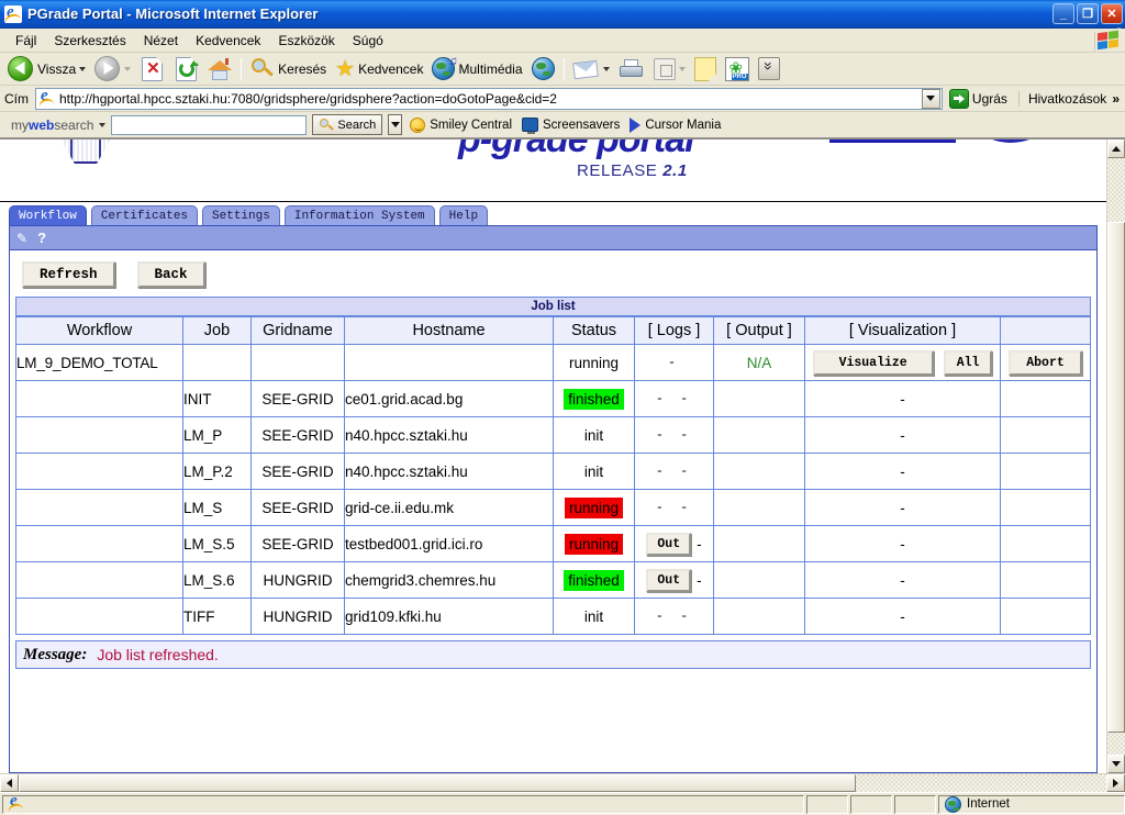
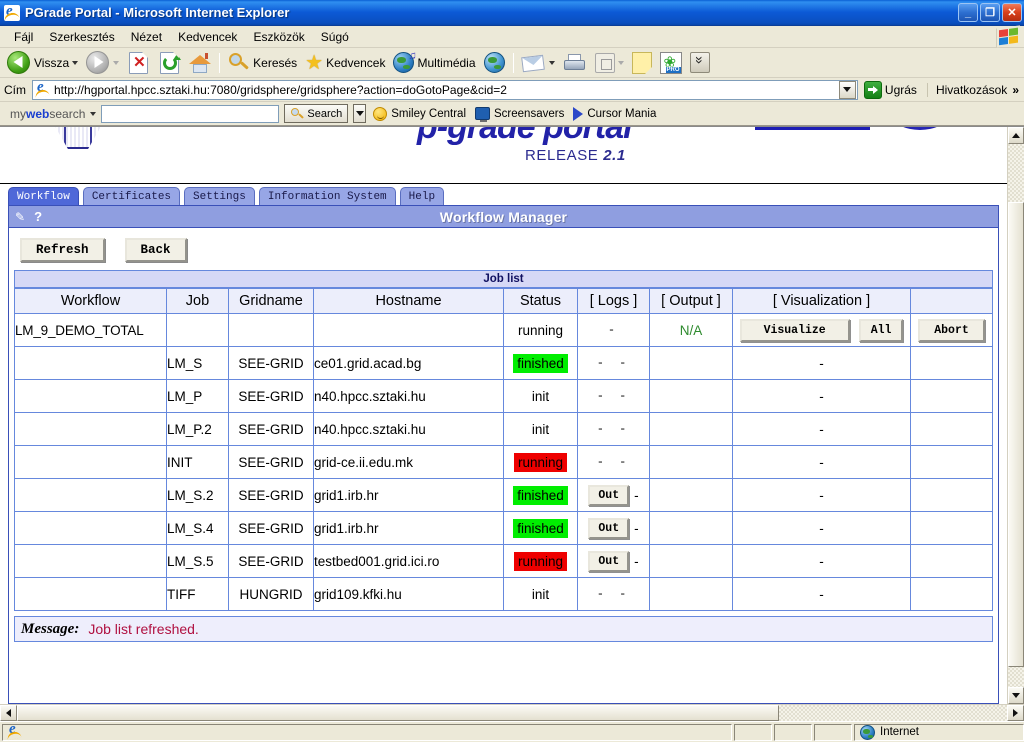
  PGrade Portal - Microsoft Internet Explorer
  _
  ❐
  ✕
  Fájl
  Szerkesztés
  Nézet
  Kedvencek
  Eszközök
  Súgó
  Vissza
  ✕
  Keresés
  ★
  Kedvencek
  ♫
  Multimédia
  ❀
  Cím
  http://hgportal.hpcc.sztaki.hu:7080/gridsphere/gridsphere?action=doGotoPage&cid=2
  Ugrás
  Hivatkozások
  »
  mywebsearch
  Search
  Smiley Central
  Screensavers
  Cursor Mania
  p-grade portal
  RELEASE 2.1
  Workflow
  Certificates
  Settings
  Information System
  Help
  ✎
  ?
+ Workflow Manager
  Refresh
  Back
  Job list
  Workflow	Job	Gridname	Hostname	Status	[ Logs ]	[ Output ]	[ Visualization ]
  LM_9_DEMO_TOTAL				running	-	N/A	Visualize All	Abort
- 	INIT	SEE-GRID	ce01.grid.acad.bg	finished	- -		-
+ 	LM_S	SEE-GRID	ce01.grid.acad.bg	finished	- -		-
  	LM_P	SEE-GRID	n40.hpcc.sztaki.hu	init	- -		-
  	LM_P.2	SEE-GRID	n40.hpcc.sztaki.hu	init	- -		-
- 	LM_S	SEE-GRID	grid-ce.ii.edu.mk	running	- -		-
+ 	INIT	SEE-GRID	grid-ce.ii.edu.mk	running	- -		-
+ 	LM_S.2	SEE-GRID	grid1.irb.hr	finished	Out -		-
+ 	LM_S.4	SEE-GRID	grid1.irb.hr	finished	Out -		-
  	LM_S.5	SEE-GRID	testbed001.grid.ici.ro	running	Out -		-
- 	LM_S.6	HUNGRID	chemgrid3.chemres.hu	finished	Out -		-
  	TIFF	HUNGRID	grid109.kfki.hu	init	- -		-
  Message:
  Job list refreshed.
  Internet
